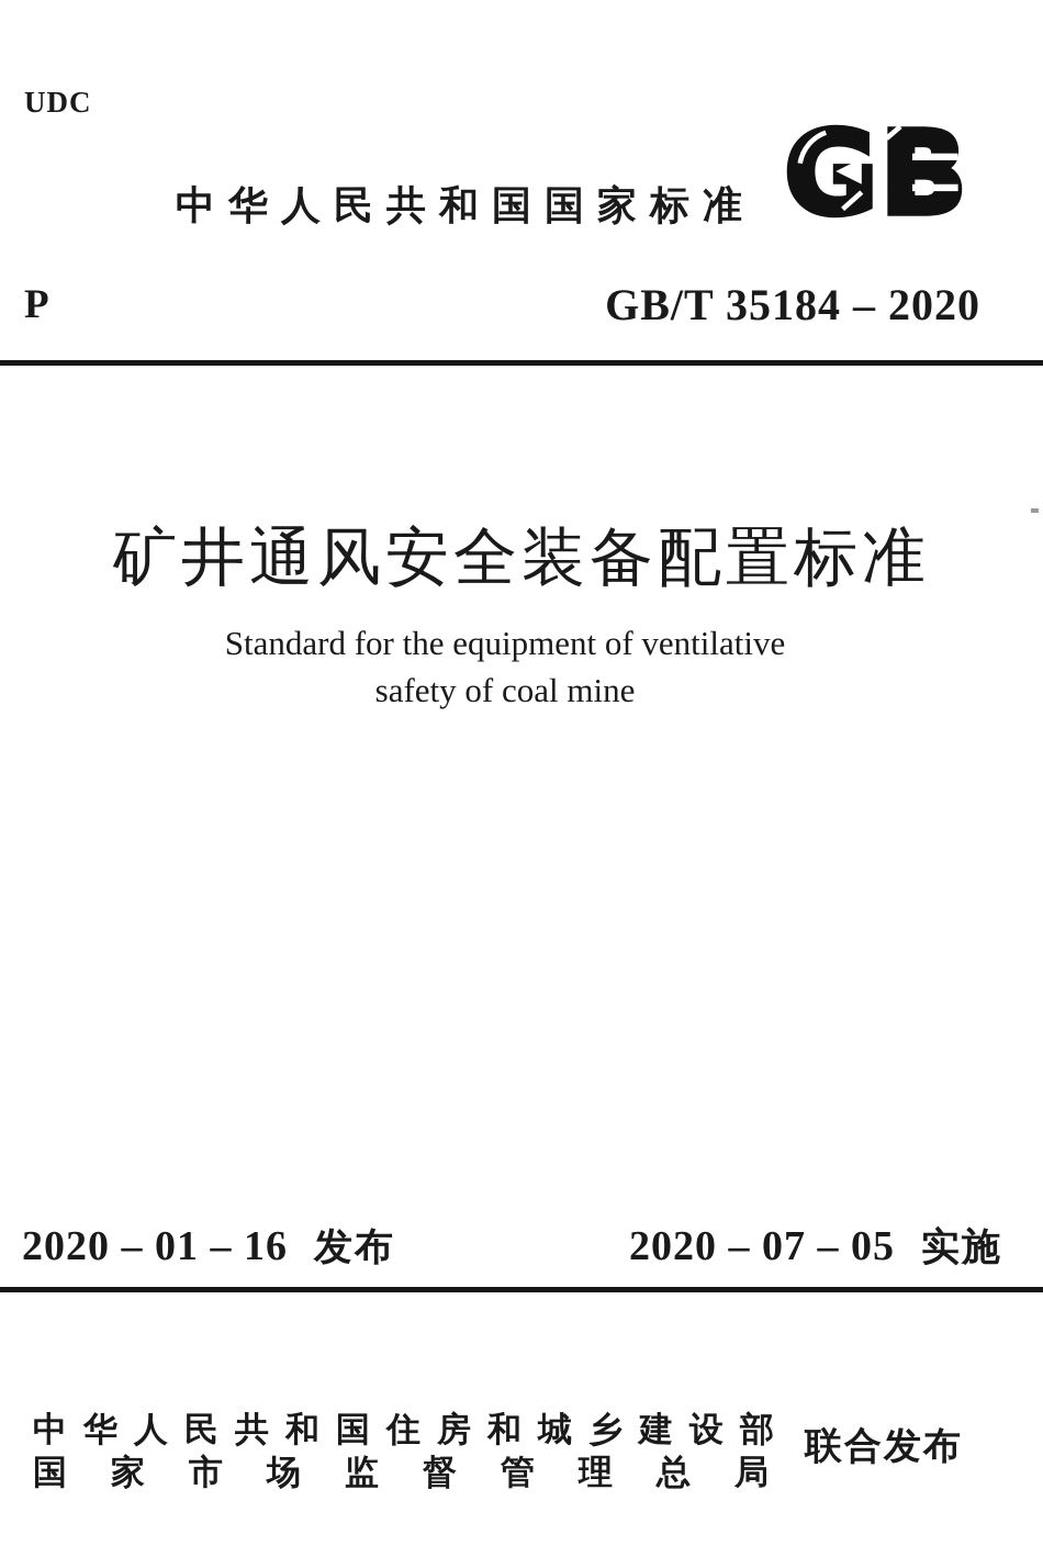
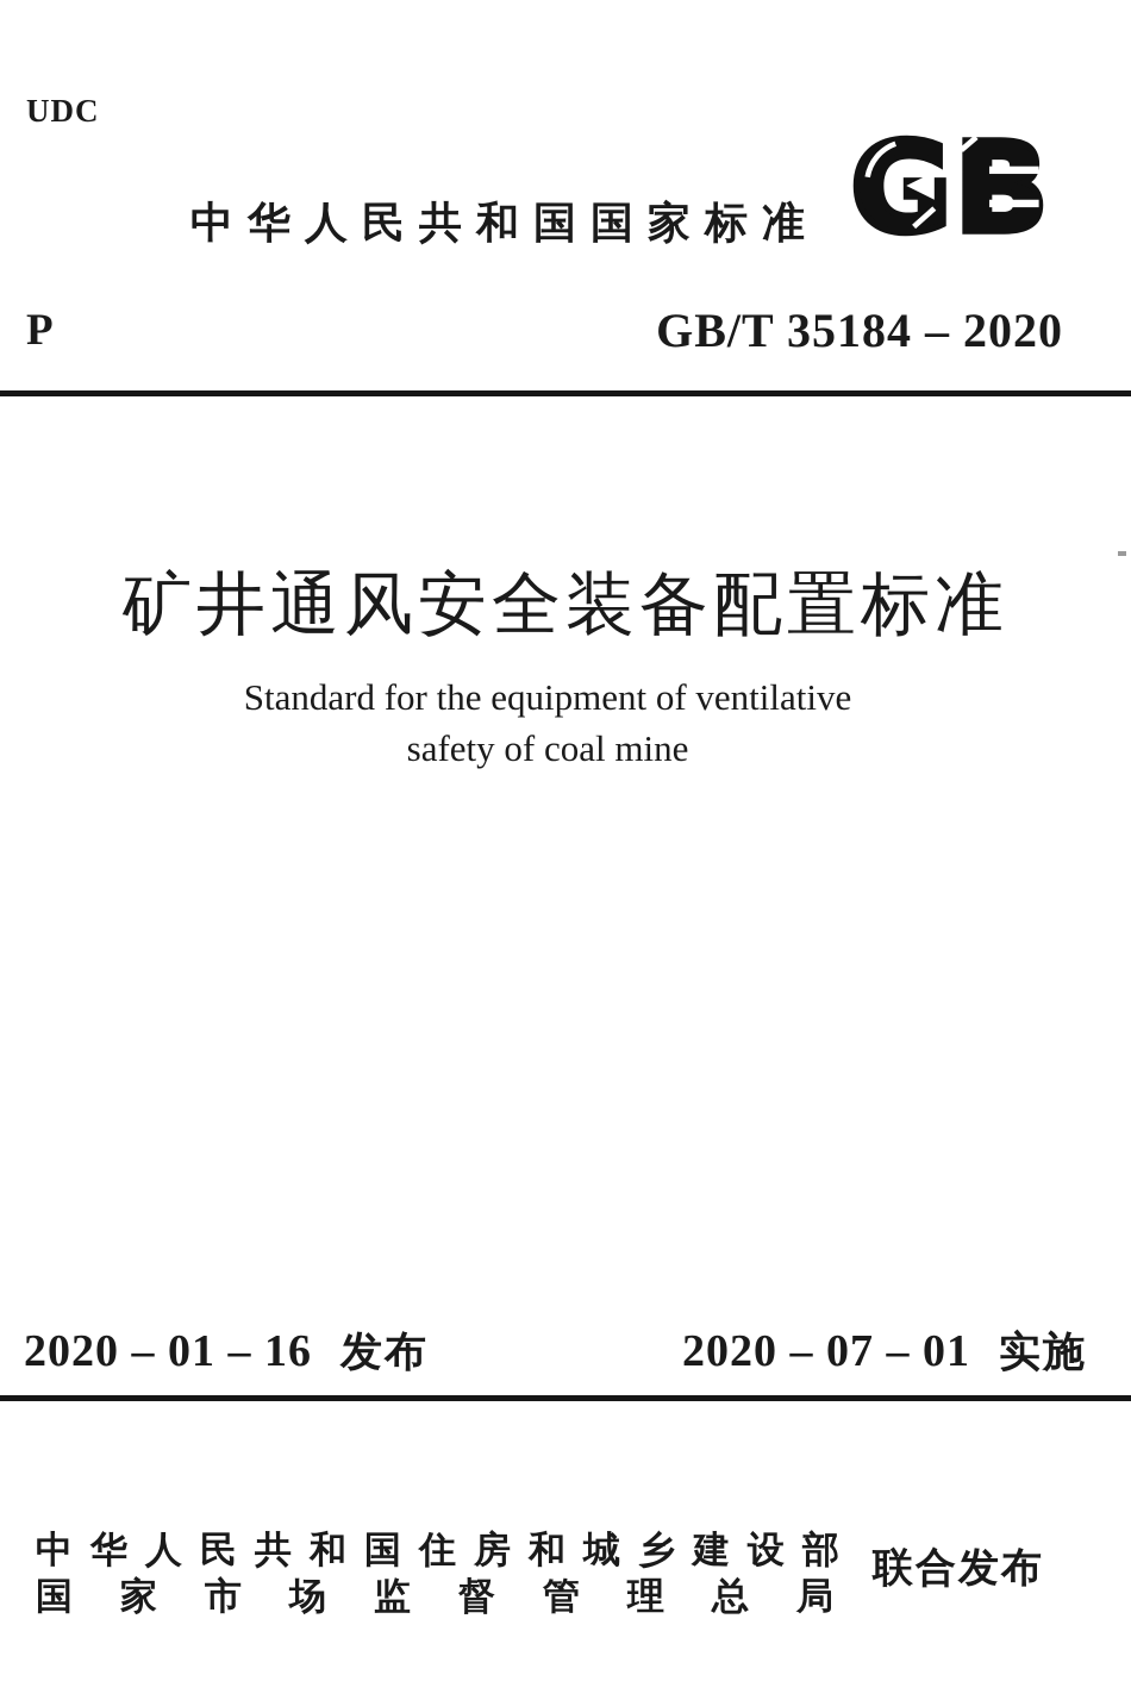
  UDC
  中华人民共和国国家标准
  GB
  P
  GB/T 35184 – 2020
  矿井通风安全装备配置标准
  Standard for the equipment of ventilative
  safety of coal mine
  2020 – 01 – 16
  发布
- 2020 – 07 – 05
+ 2020 – 07 – 01
  实施
  中华人民共和国住房和城乡建设部
  国家市场监督管理总局
  联合发布
